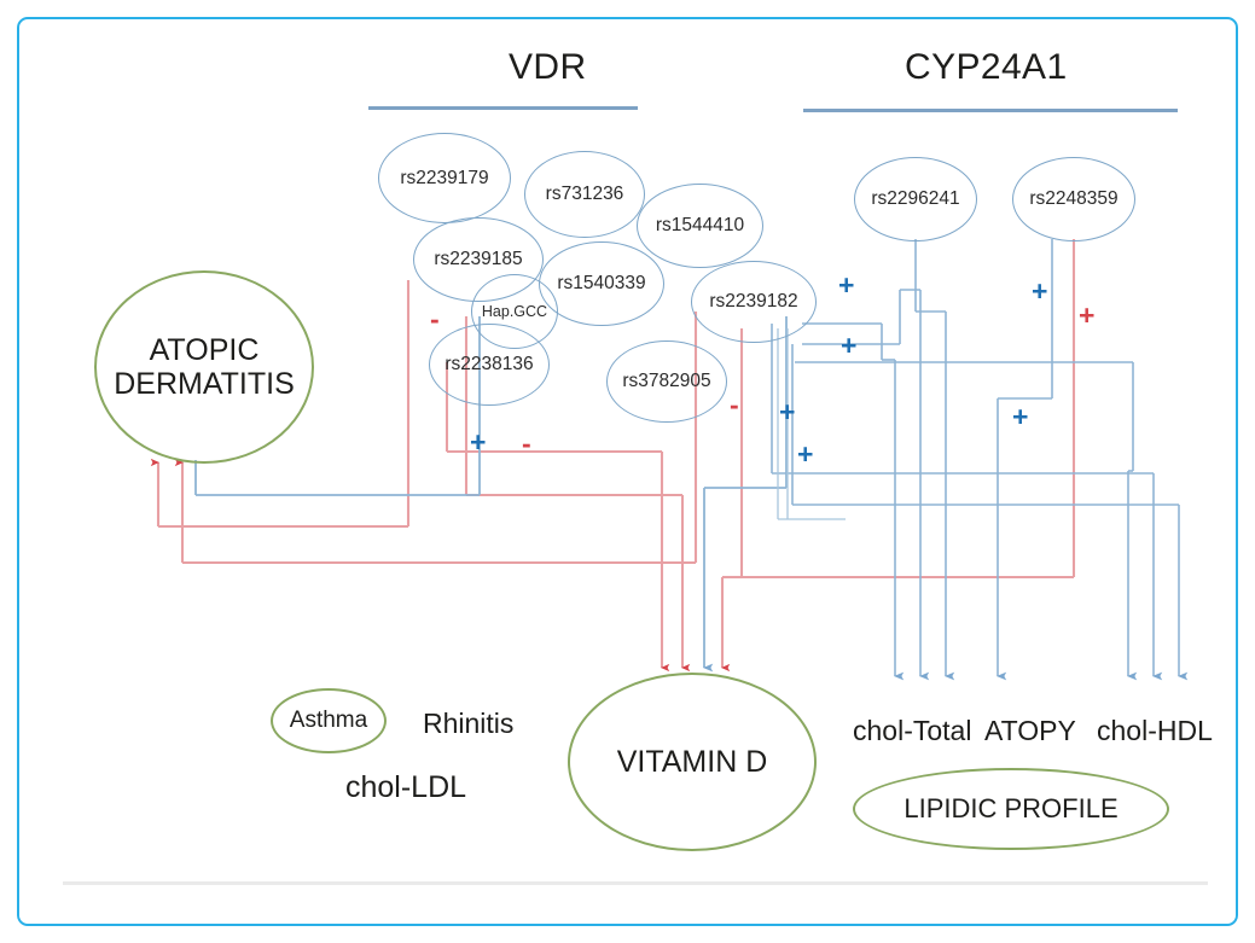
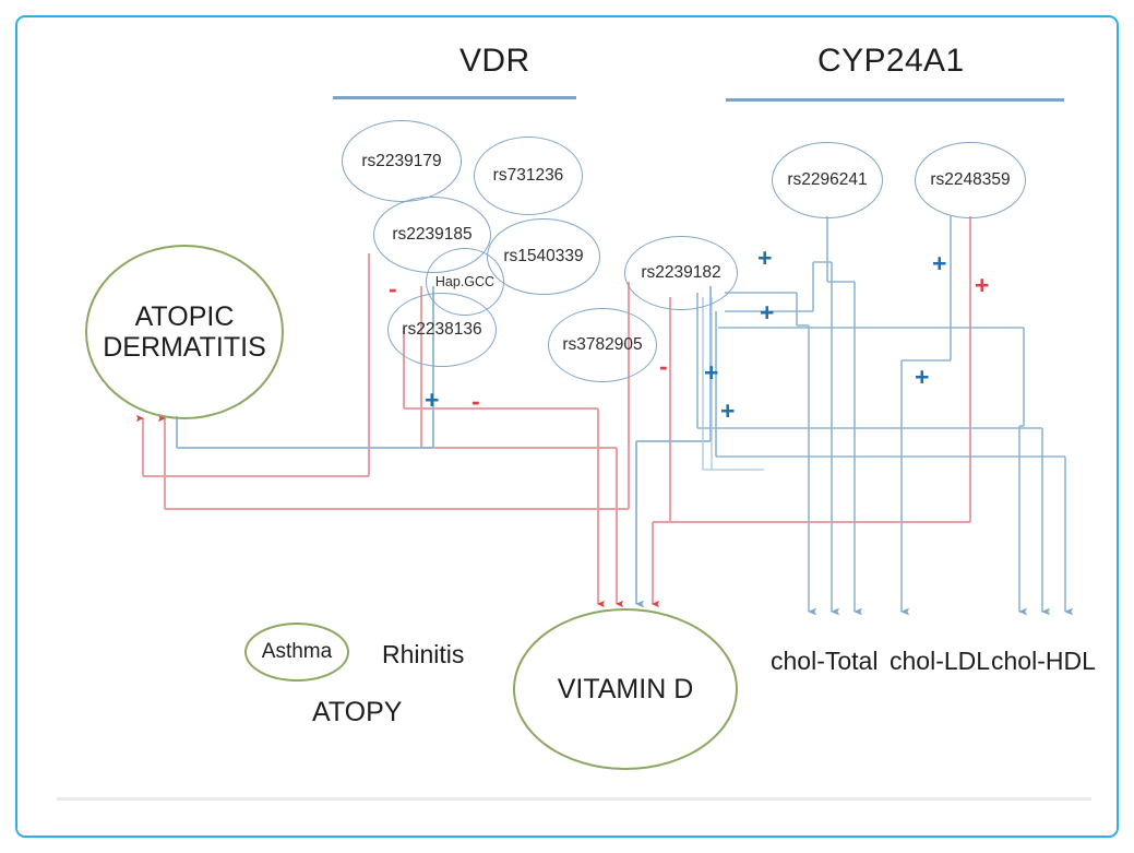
  VDR
  CYP24A1
  rs2239179
  rs731236
- rs1544410
  rs2239185
  rs1540339
  Hap.GCC
  rs2239182
  rs2238136
  rs3782905
  rs2296241
  rs2248359
  ATOPIC
  DERMATITIS
  VITAMIN D
  Asthma
- LIPIDIC PROFILE
  Rhinitis
- chol-LDL
+ ATOPY
  chol-Total
- ATOPY
+ chol-LDL
  chol-HDL
  -
  +
  +
  -
  -
  +
  +
  +
  +
  +
  +
